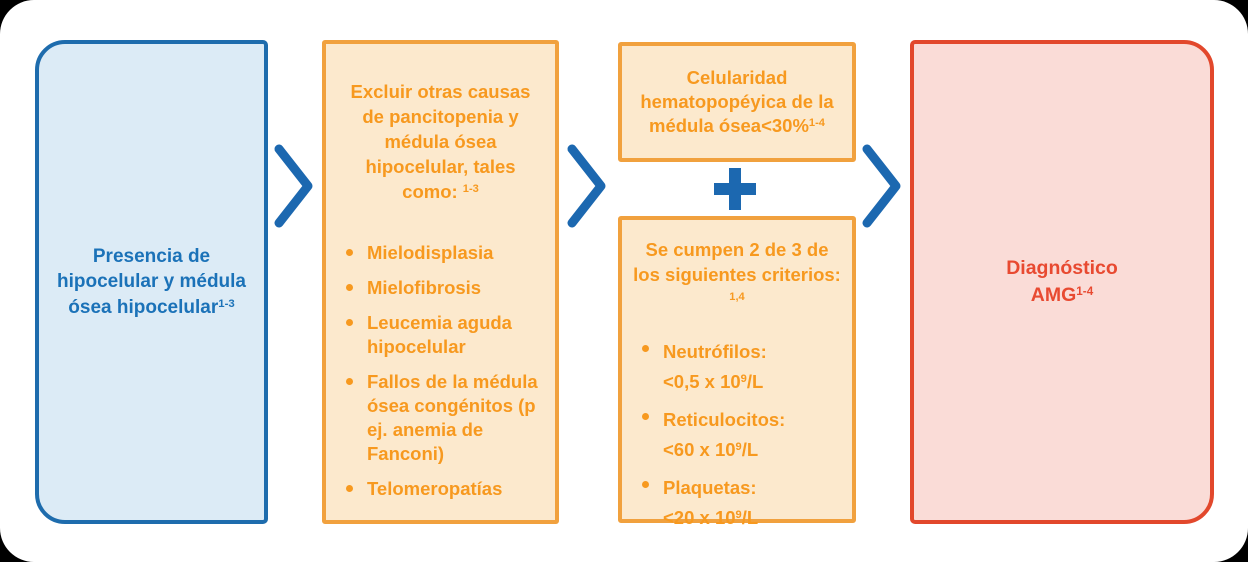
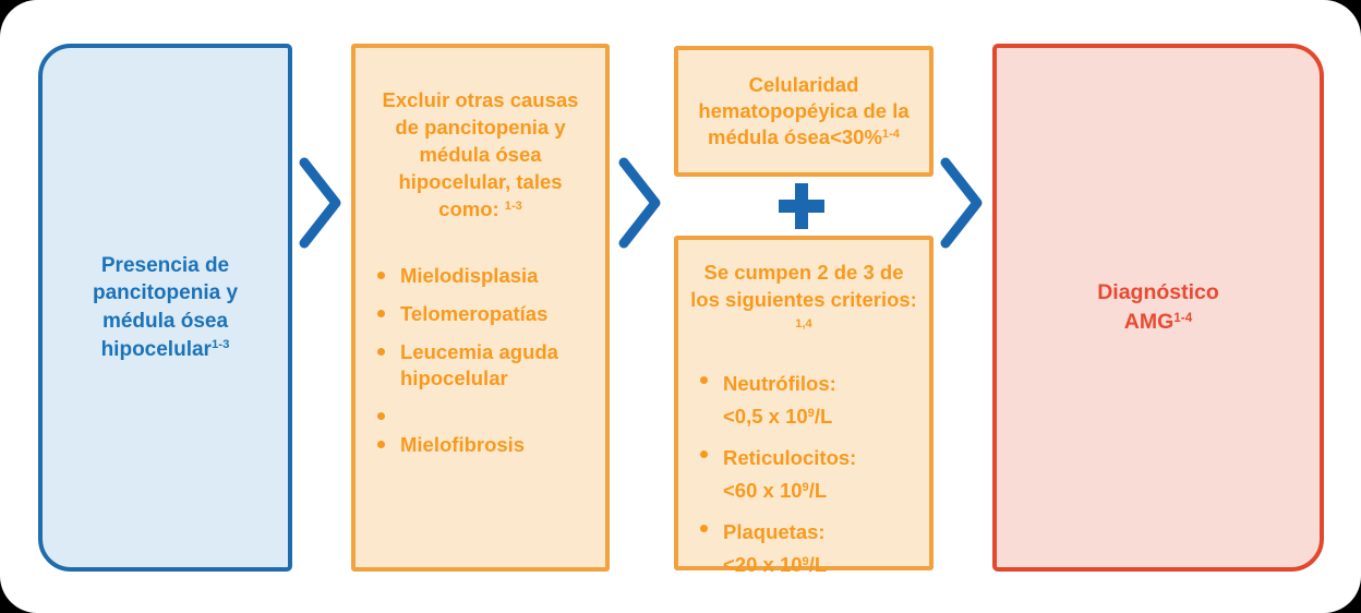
- Presencia de hipocelular y médula ósea hipocelular1-3
+ Presencia de pancitopenia y médula ósea hipocelular1-3
  Excluir otras causas de pancitopenia y médula ósea hipocelular, tales como: 1-3
  Mielodisplasia
- Mielofibrosis
+ Telomeropatías
  Leucemia aguda hipocelular
- Fallos de la médula ósea congénitos (p ej. anemia de Fanconi)
- Telomeropatías
+ Mielofibrosis
  Celularidad hematopopéyica de la médula ósea<30%1-4
  Se cumpen 2 de 3 de los siguientes criterios: 1,4
  Neutrófilos:
  <0,5 x 109/L
  Reticulocitos:
  <60 x 109/L
  Plaquetas:
  <20 x 109/L
  Diagnóstico
  AMG1-4
